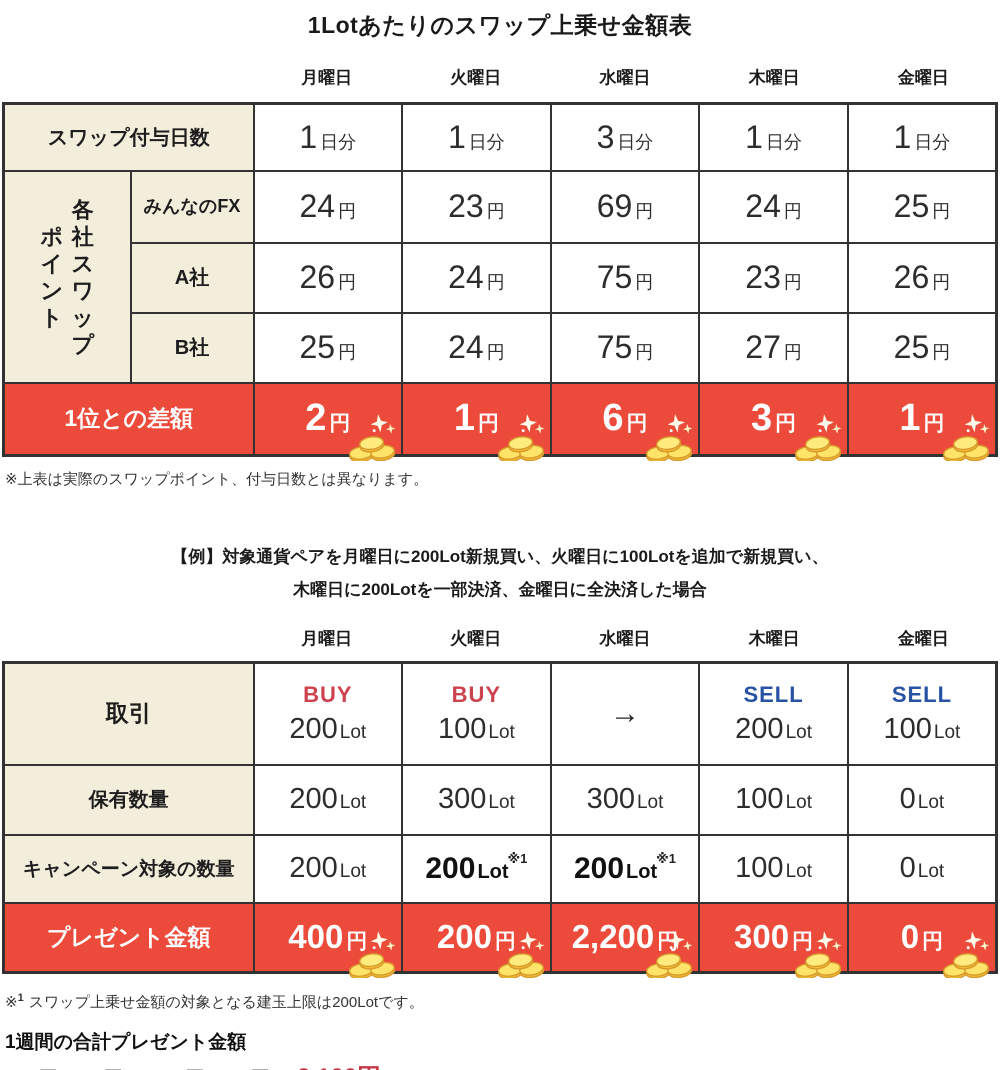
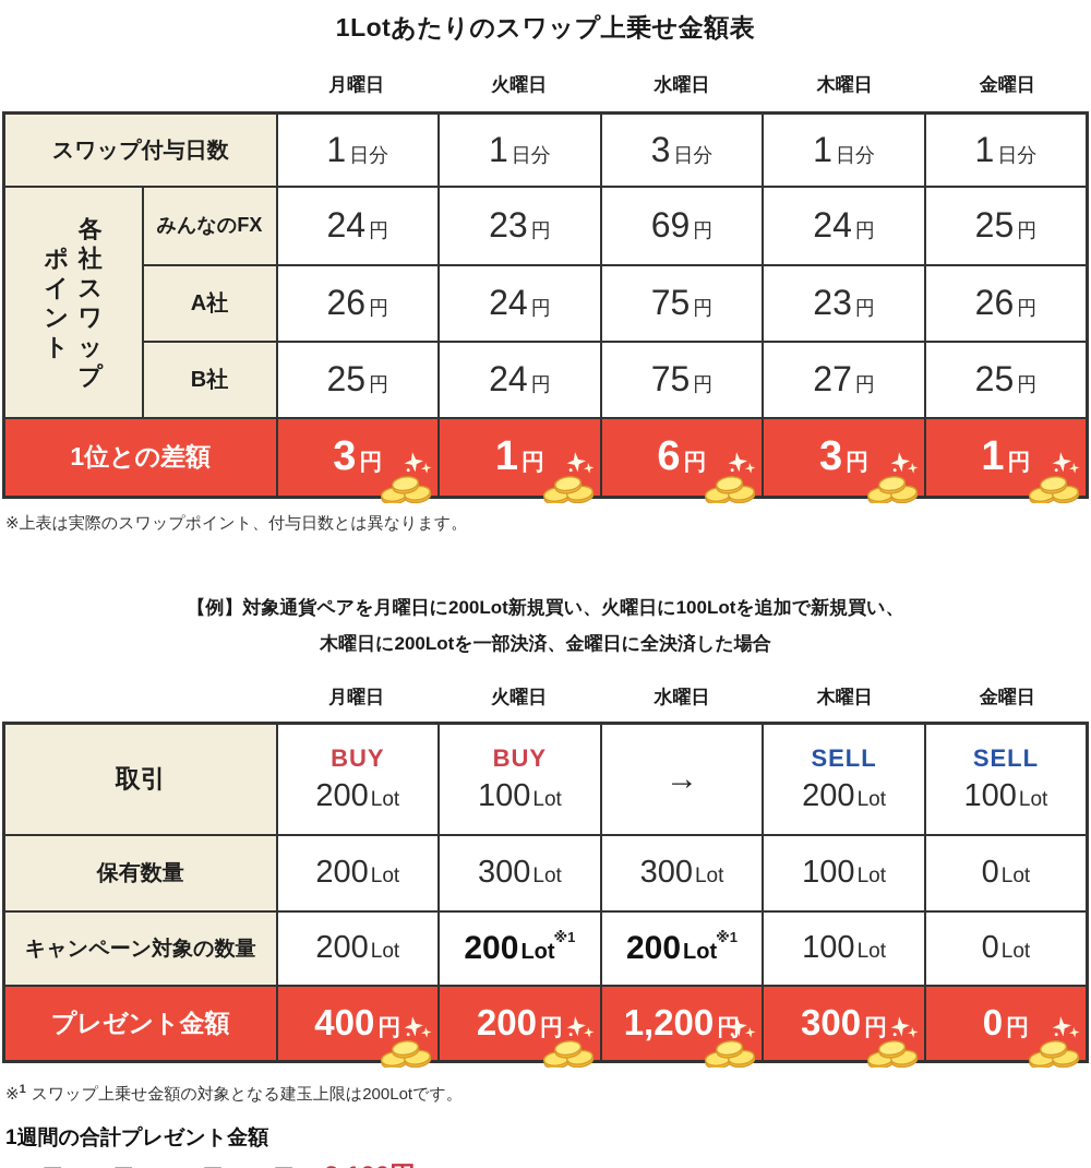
  1Lotあたりのスワップ上乗せ金額表
  月曜日
  火曜日
  水曜日
  木曜日
  金曜日
  スワップ付与日数	1 日分	1 日分	3 日分	1 日分	1 日分
  ポイント 各社スワップ	みんなのFX	24 円	23 円	69 円	24 円	25 円
  A社	26 円	24 円	75 円	23 円	26 円
  B社	25 円	24 円	75 円	27 円	25 円
- 1位との差額	2 円	1 円	6 円	3 円	1 円
+ 1位との差額	3 円	1 円	6 円	3 円	1 円
  ※上表は実際のスワップポイント、付与日数とは異なります。
  【例】対象通貨ペアを月曜日に200Lot新規買い、火曜日に100Lotを追加で新規買い、
  木曜日に200Lotを一部決済、金曜日に全決済した場合
  月曜日
  火曜日
  水曜日
  木曜日
  金曜日
  取引	BUY 200Lot	BUY 100Lot	→	SELL 200Lot	SELL 100Lot
  保有数量	200Lot	300Lot	300Lot	100Lot	0Lot
  キャンペーン対象の数量	200Lot	200Lot※1	200Lot※1	100Lot	0Lot
- プレゼント金額	400 円	200 円	2,200 円	300 円	0 円
+ プレゼント金額	400 円	200 円	1,200 円	300 円	0 円
  ※1 スワップ上乗せ金額の対象となる建玉上限は200Lotです。
  1週間の合計プレゼント金額
